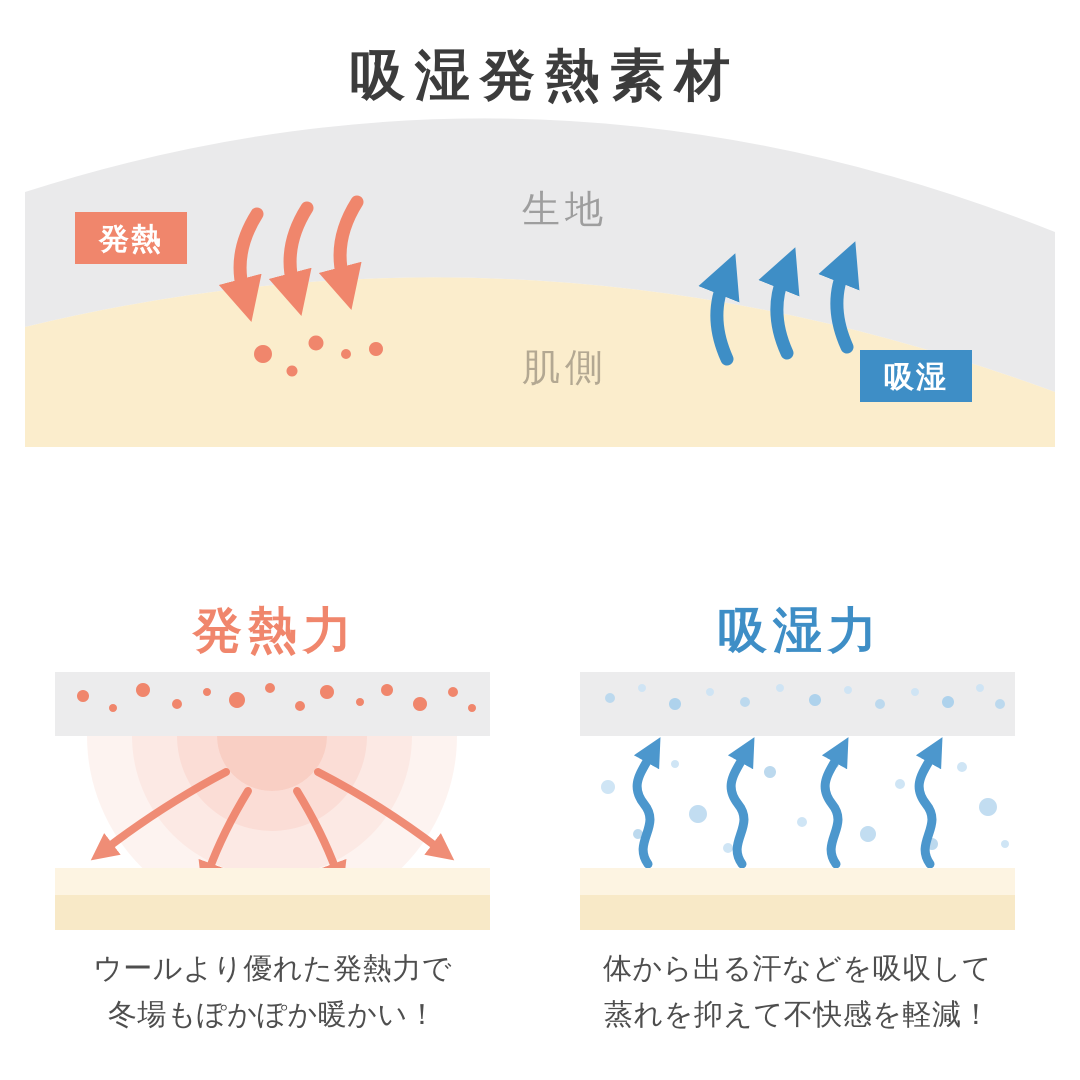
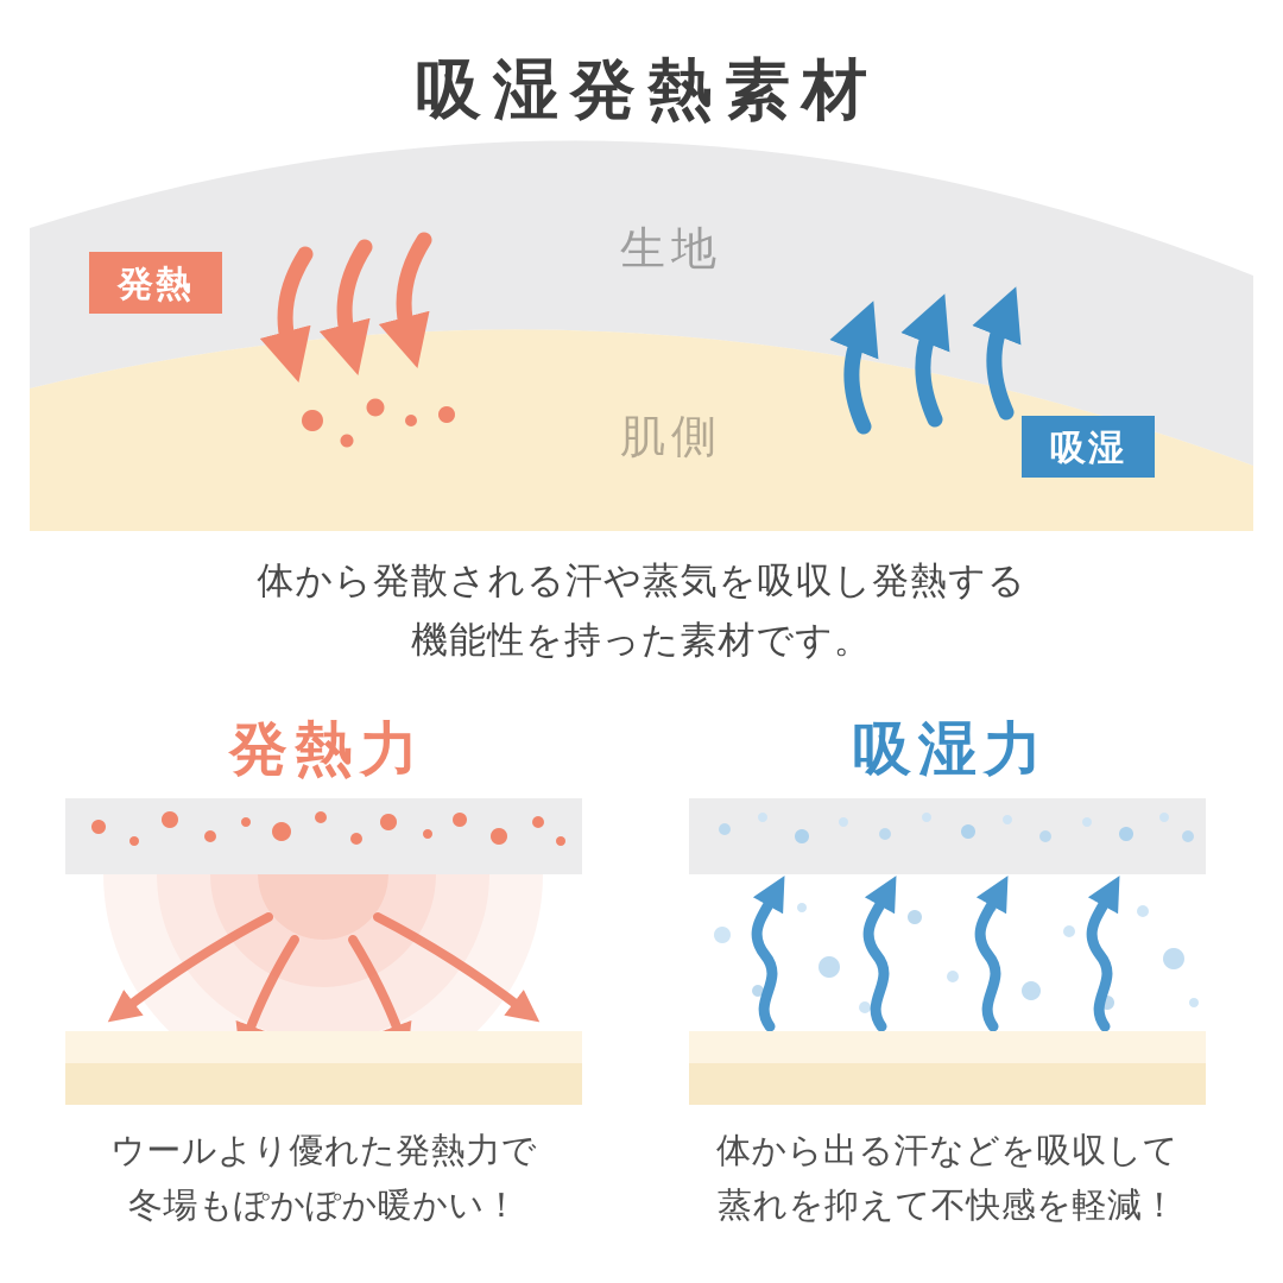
  吸湿発熱素材
  生地
  肌側
  発熱
  吸湿
+ 体から発散される汗や蒸気を吸収し発熱する
+ 機能性を持った素材です。
  発熱力
  吸湿力
  ウールより優れた発熱力で
  冬場もぽかぽか暖かい！
  体から出る汗などを吸収して
  蒸れを抑えて不快感を軽減！
